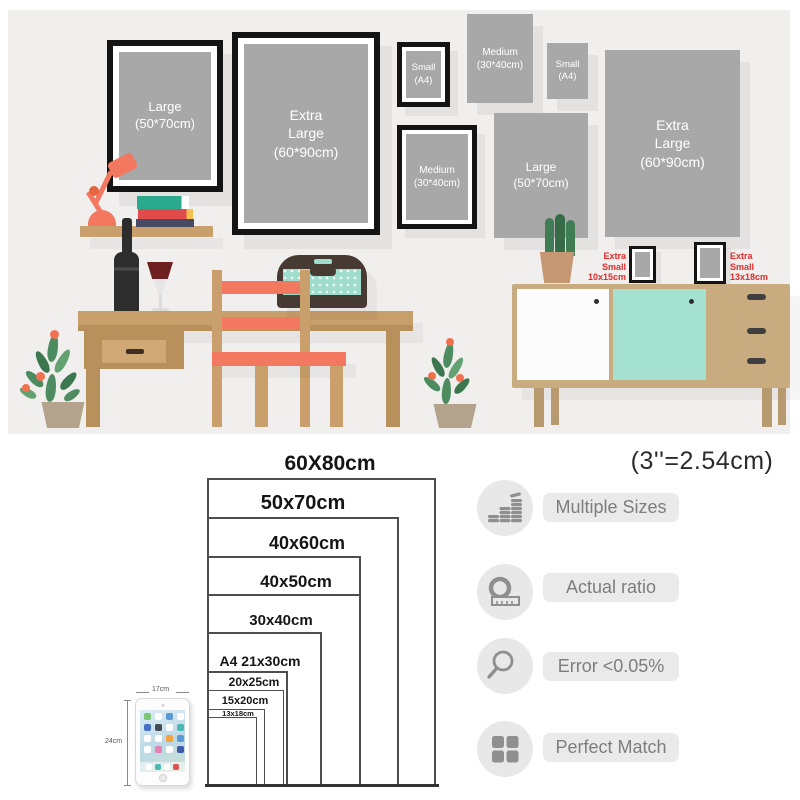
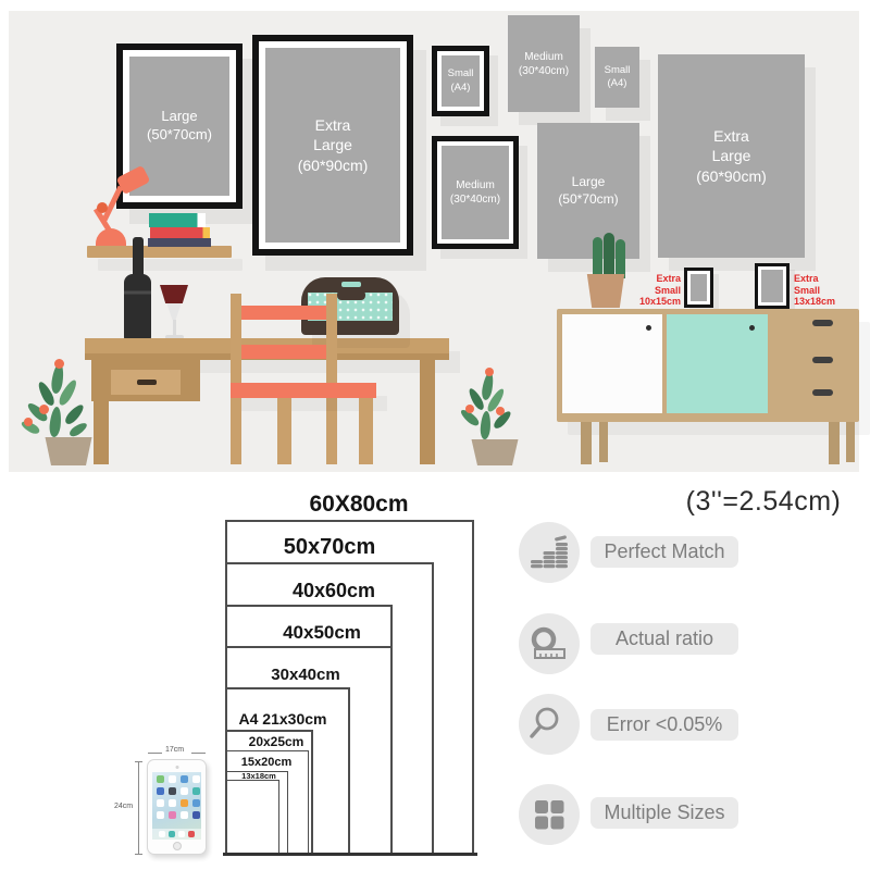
  Large
  (50*70cm)
  Extra
  Large
  (60*90cm)
  Small
  (A4)
  Medium
  (30*40cm)
  Small
  (A4)
  Medium
  (30*40cm)
  Large
  (50*70cm)
  Extra
  Large
  (60*90cm)
  Extra
  Small
  10x15cm
  Extra
  Small
  13x18cm
  (3''=2.54cm)
  60X80cm
  50x70cm
  40x60cm
  40x50cm
  30x40cm
  A4 21x30cm
  20x25cm
  15x20cm
  13x18cm
- Multiple Sizes
+ Perfect Match
  Actual ratio
  Error <0.05%
- Perfect Match
+ Multiple Sizes
